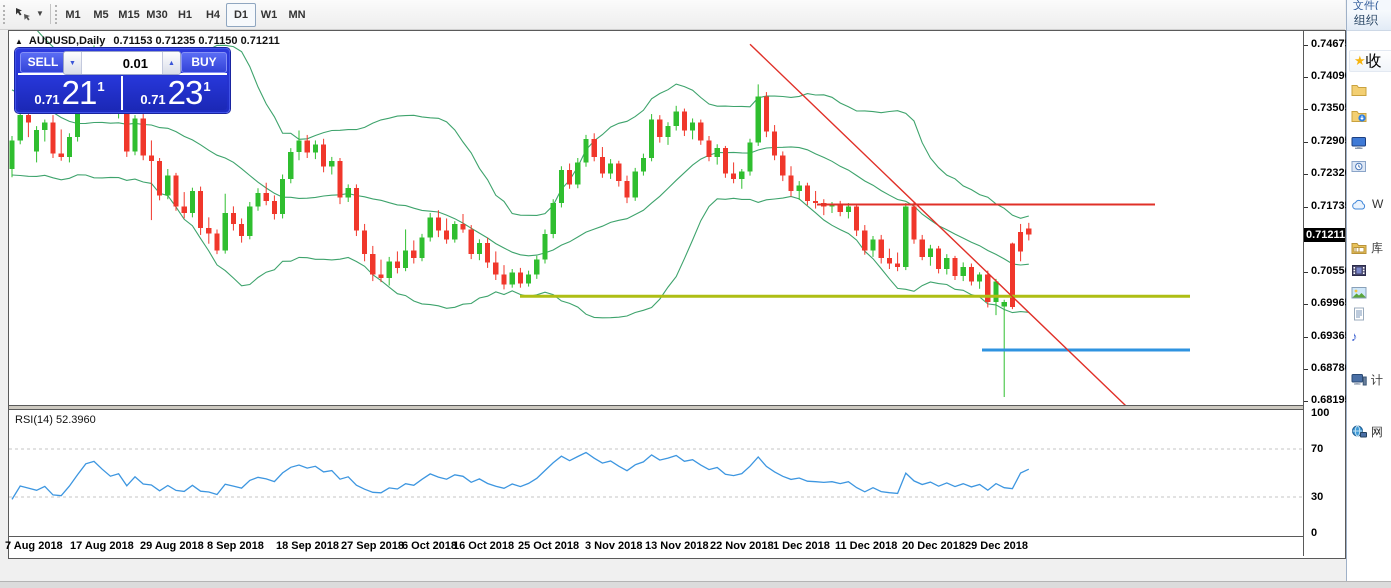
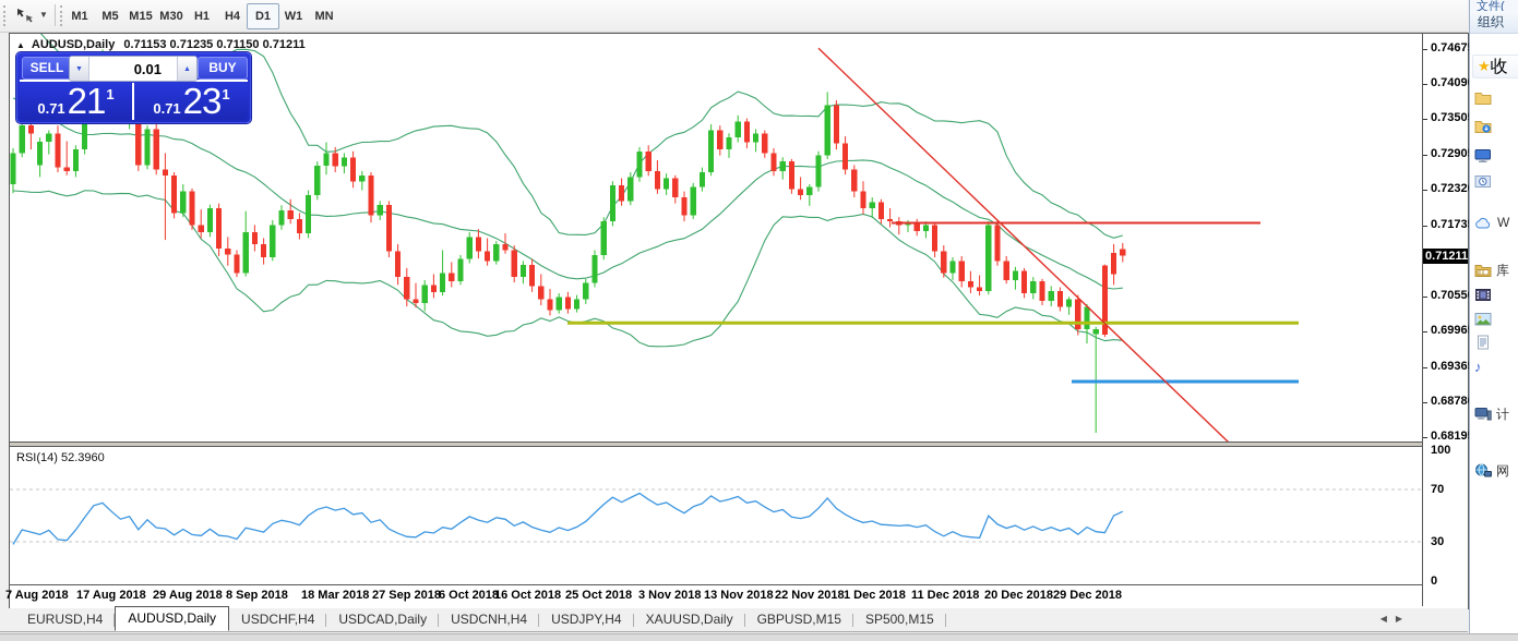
  ▼
  M1
  M5
  M15
  M30
  H1
  H4
  D1
  W1
  MN
  7 Aug 2018
  17 Aug 2018
  29 Aug 2018
  8 Sep 2018
- 18 Sep 2018
+ 18 Mar 2018
  27 Sep 2018
  6 Oct 2018
  16 Oct 2018
  25 Oct 2018
  3 Nov 2018
  13 Nov 2018
  22 Nov 2018
  1 Dec 2018
  11 Dec 2018
  20 Dec 2018
  29 Dec 2018
  0.71211
  0.7467
  0.7409
  0.7350
  0.7290
  0.7232
  0.7173
  0.7055
  0.6996
  0.6936
  0.6878
  0.6819
  100
  70
  30
  0
  ▲ AUDUSD,Daily 0.71153 0.71235 0.71150 0.71211
  RSI(14) 52.3960
  SELL
  0.01
  BUY
  0.71
  21
  1
  0.71
  23
  1
+ EURUSD,H4
+ AUDUSD,Daily
+ USDCHF,H4
+ USDCAD,Daily
+ USDCNH,H4
+ USDJPY,H4
+ XAUUSD,Daily
+ GBPUSD,M15
+ SP500,M15
+ ◀▶
  文件(
  组织
  ★
  收
  W
  库
  ♪
  计
  网
